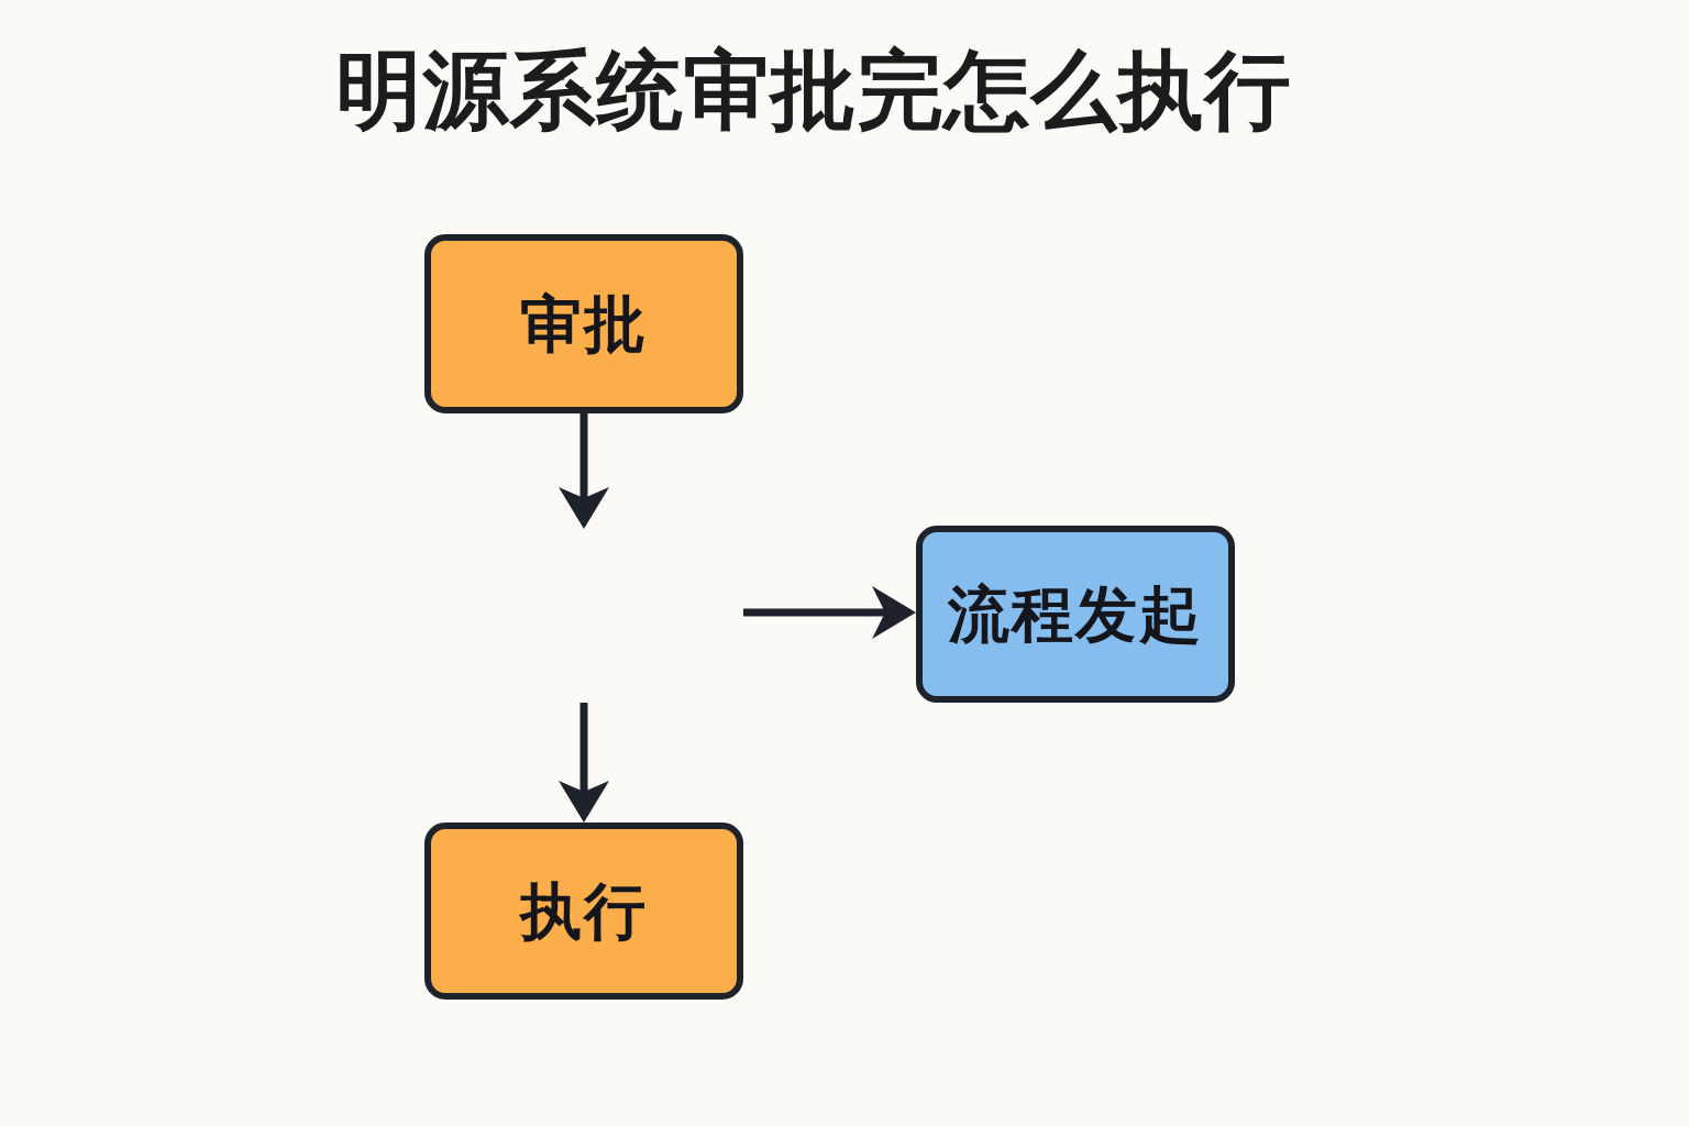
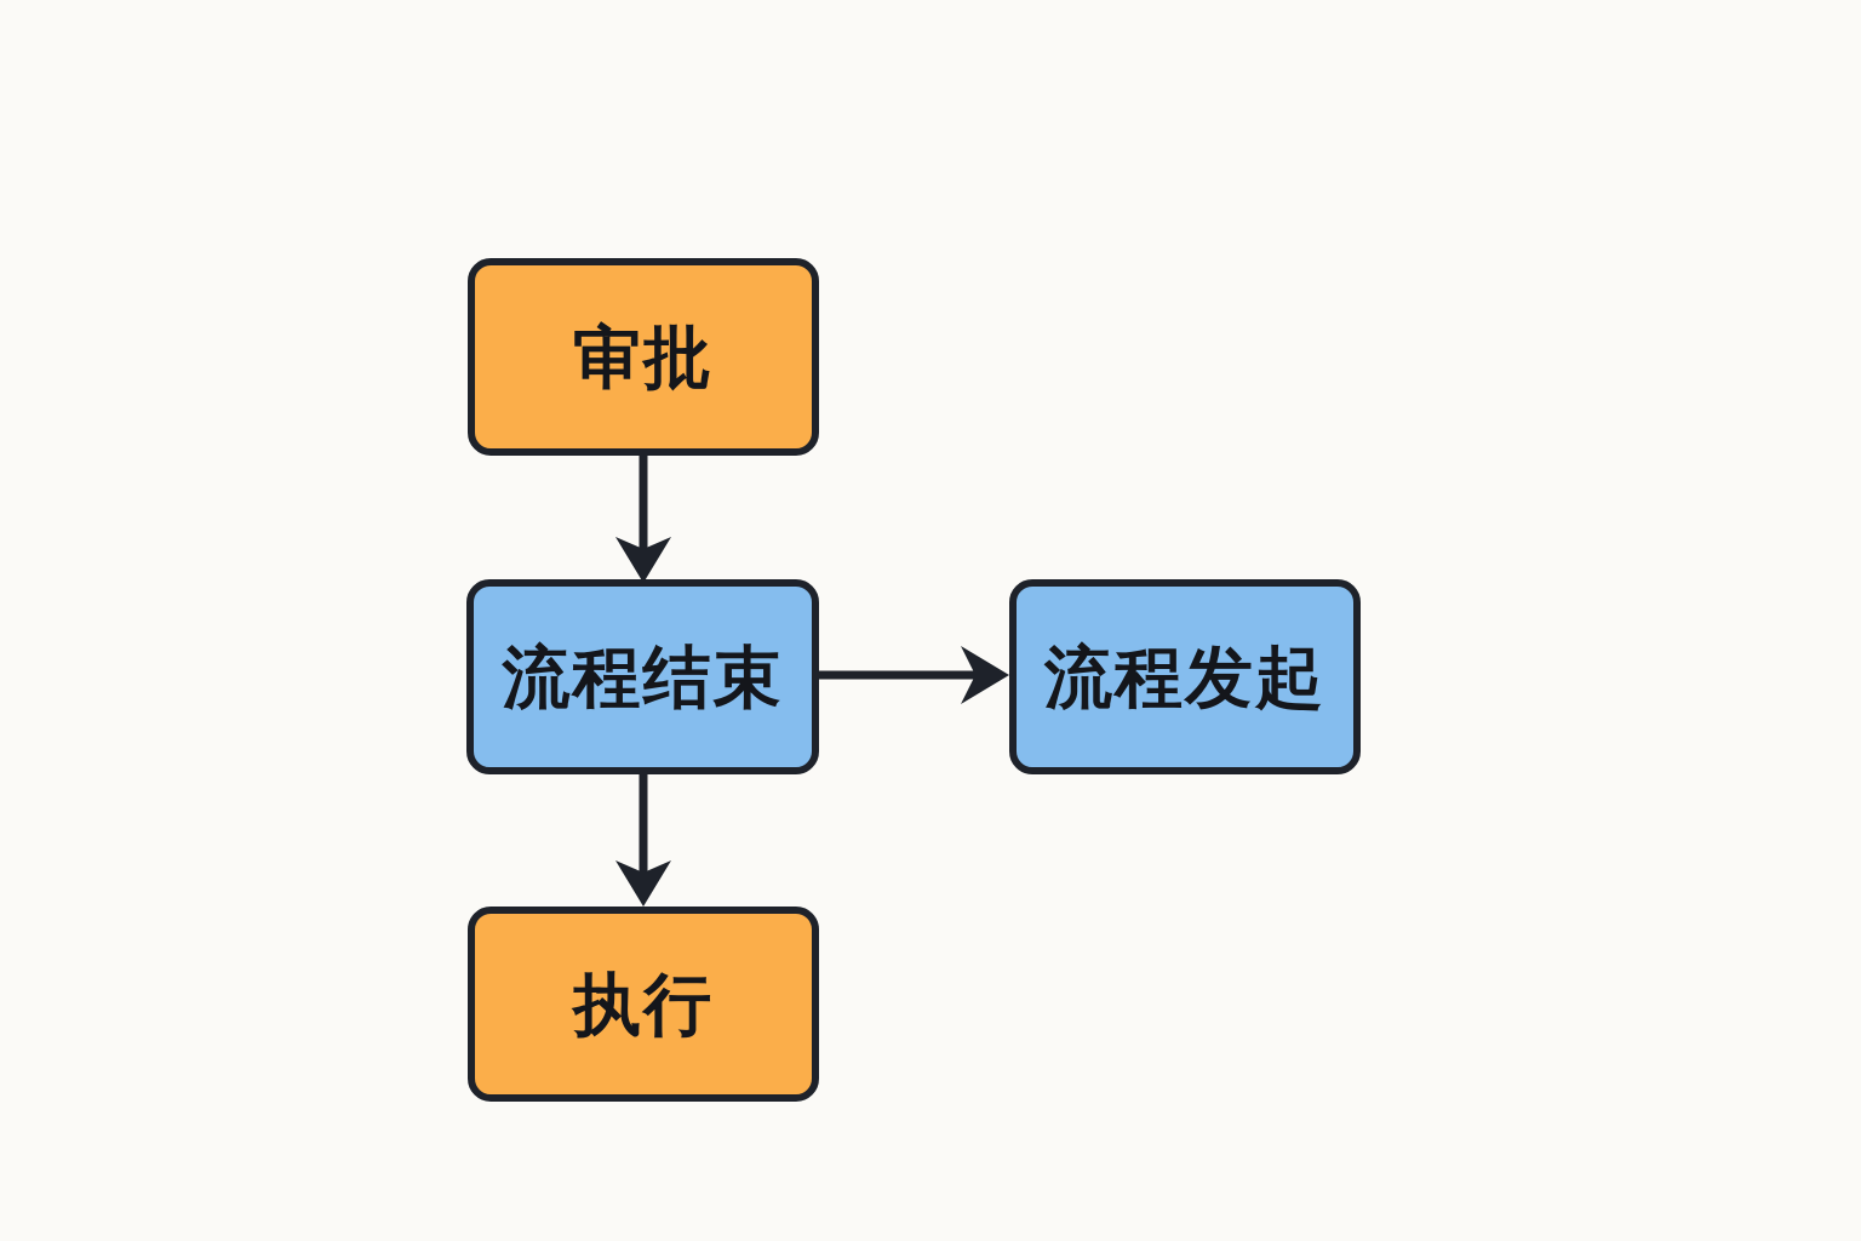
- 明源系统审批完怎么执行
  审批
+ 流程结束
  流程发起
  执行
